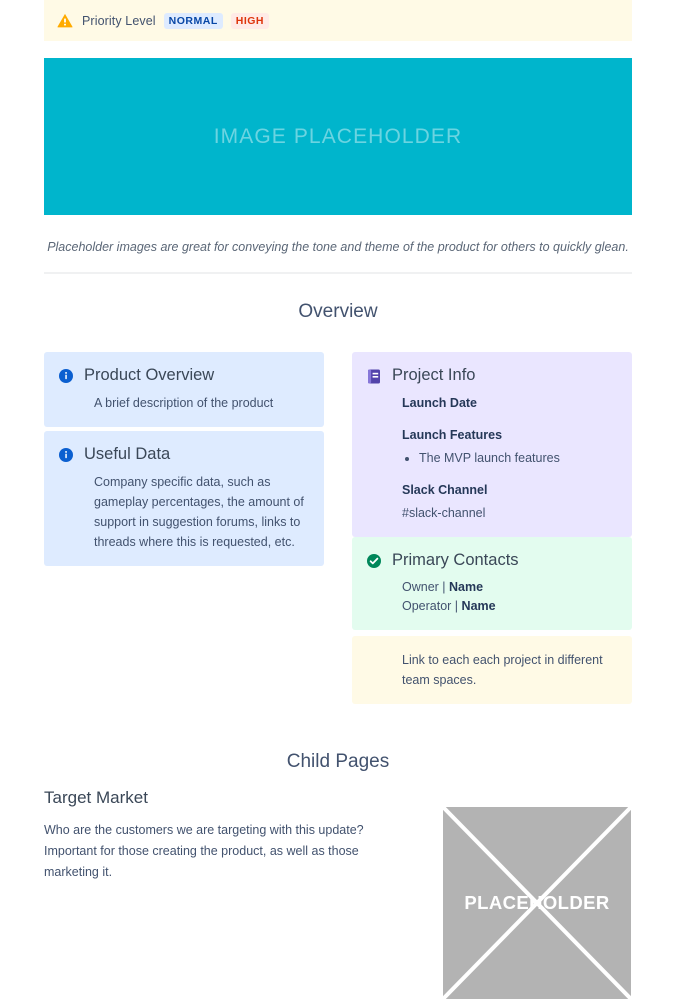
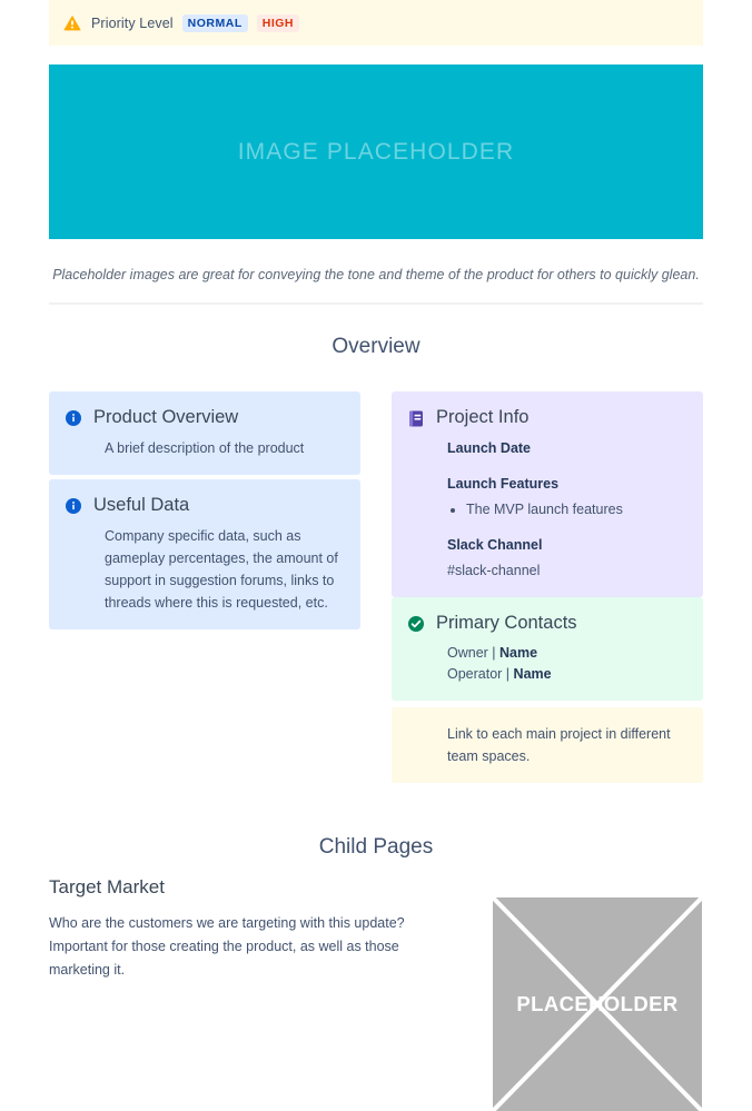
  Priority Level
  NORMAL
  HIGH
  IMAGE PLACEHOLDER
  Placeholder images are great for conveying the tone and theme of the product for others to quickly glean.
  Overview
  Product Overview
  A brief description of the product
  Useful Data
  Company specific data, such as gameplay percentages, the amount of support in suggestion forums, links to threads where this is requested, etc.
  Project Info
  Launch Date
  Launch Features
  The MVP launch features
  Slack Channel
  #slack-channel
  Primary Contacts
  Owner | Name
  Operator | Name
- Link to each each project in different team spaces.
+ Link to each main project in different team spaces.
  Child Pages
  Target Market
  Who are the customers we are targeting with this update? Important for those creating the product, as well as those marketing it.
  PLACEHOLDER
